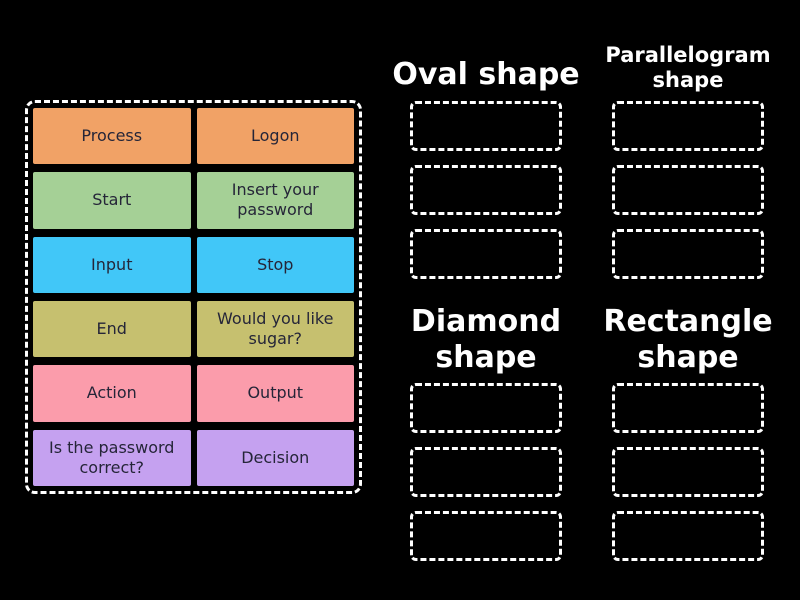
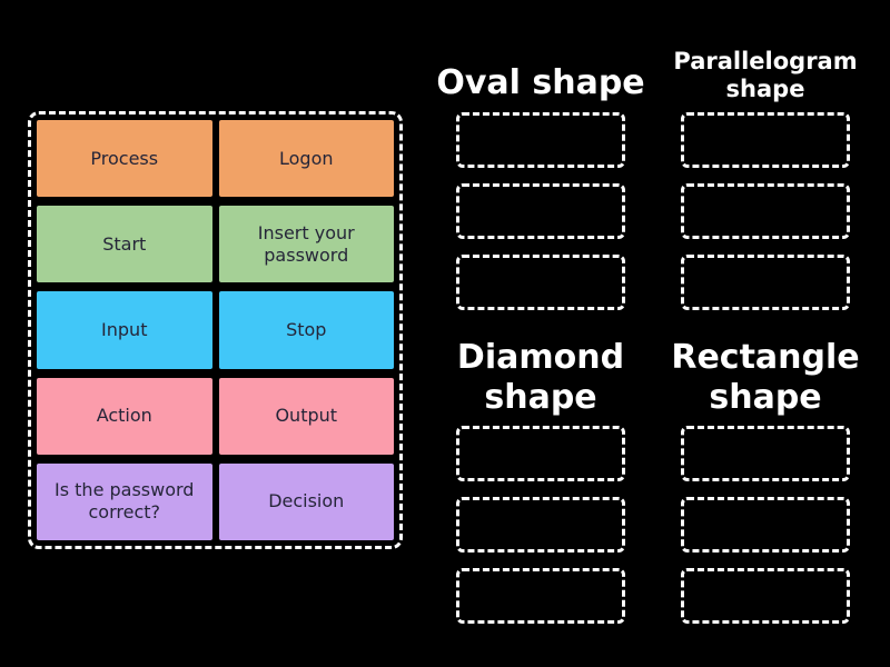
  Process
  Logon
  Start
  Insert your password
  Input
  Stop
- End
- Would you like sugar?
  Action
  Output
  Is the password correct?
  Decision
  Oval shape
  Parallelogram shape
  Diamond shape
  Rectangle shape
